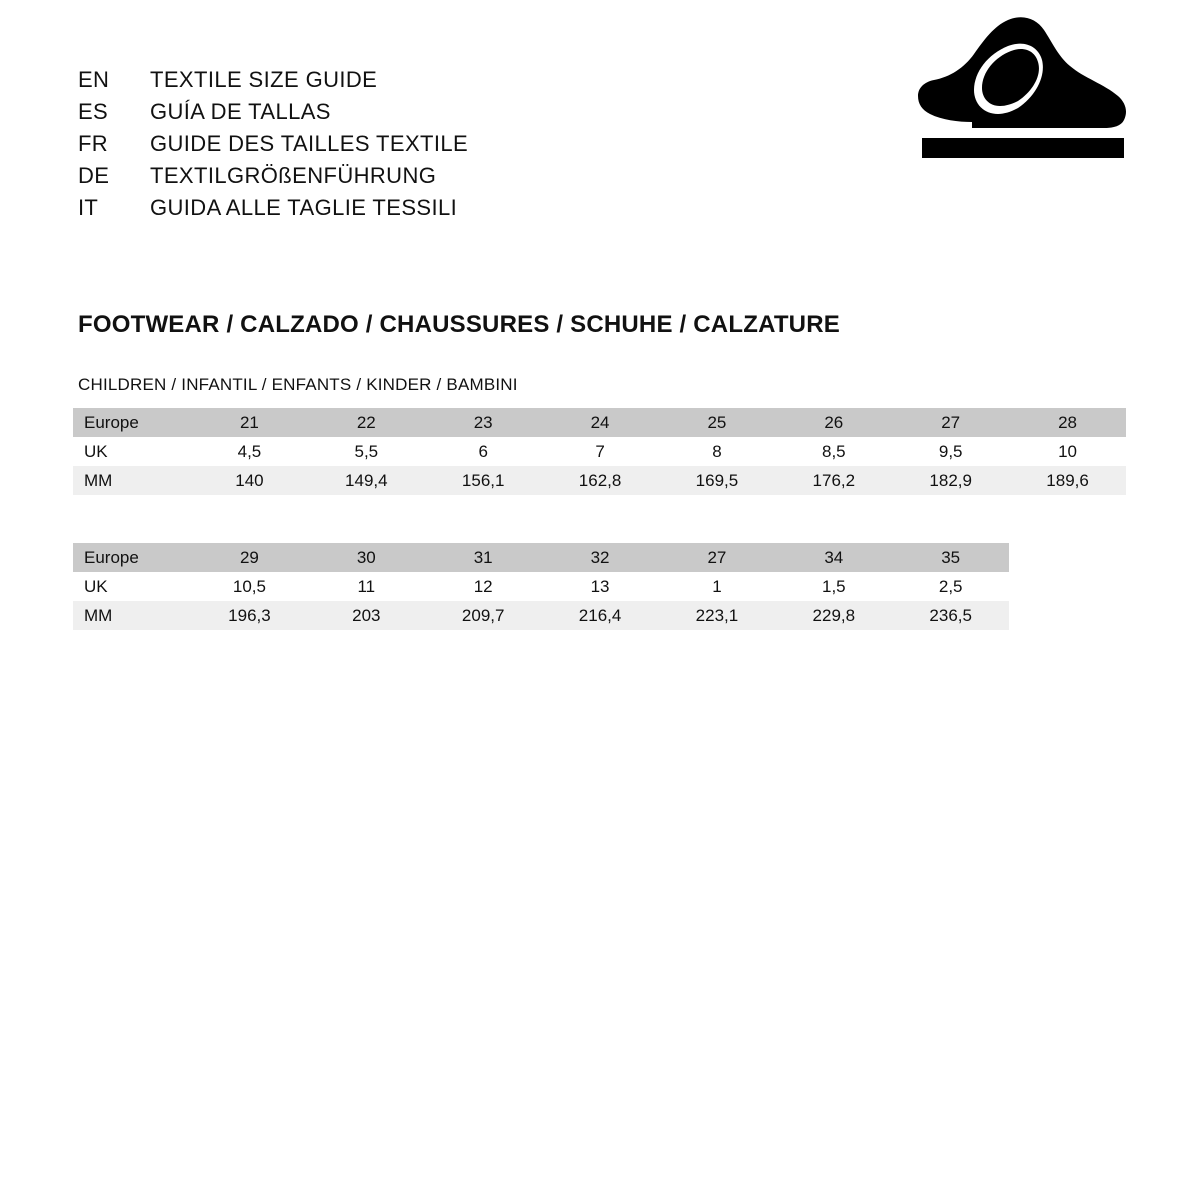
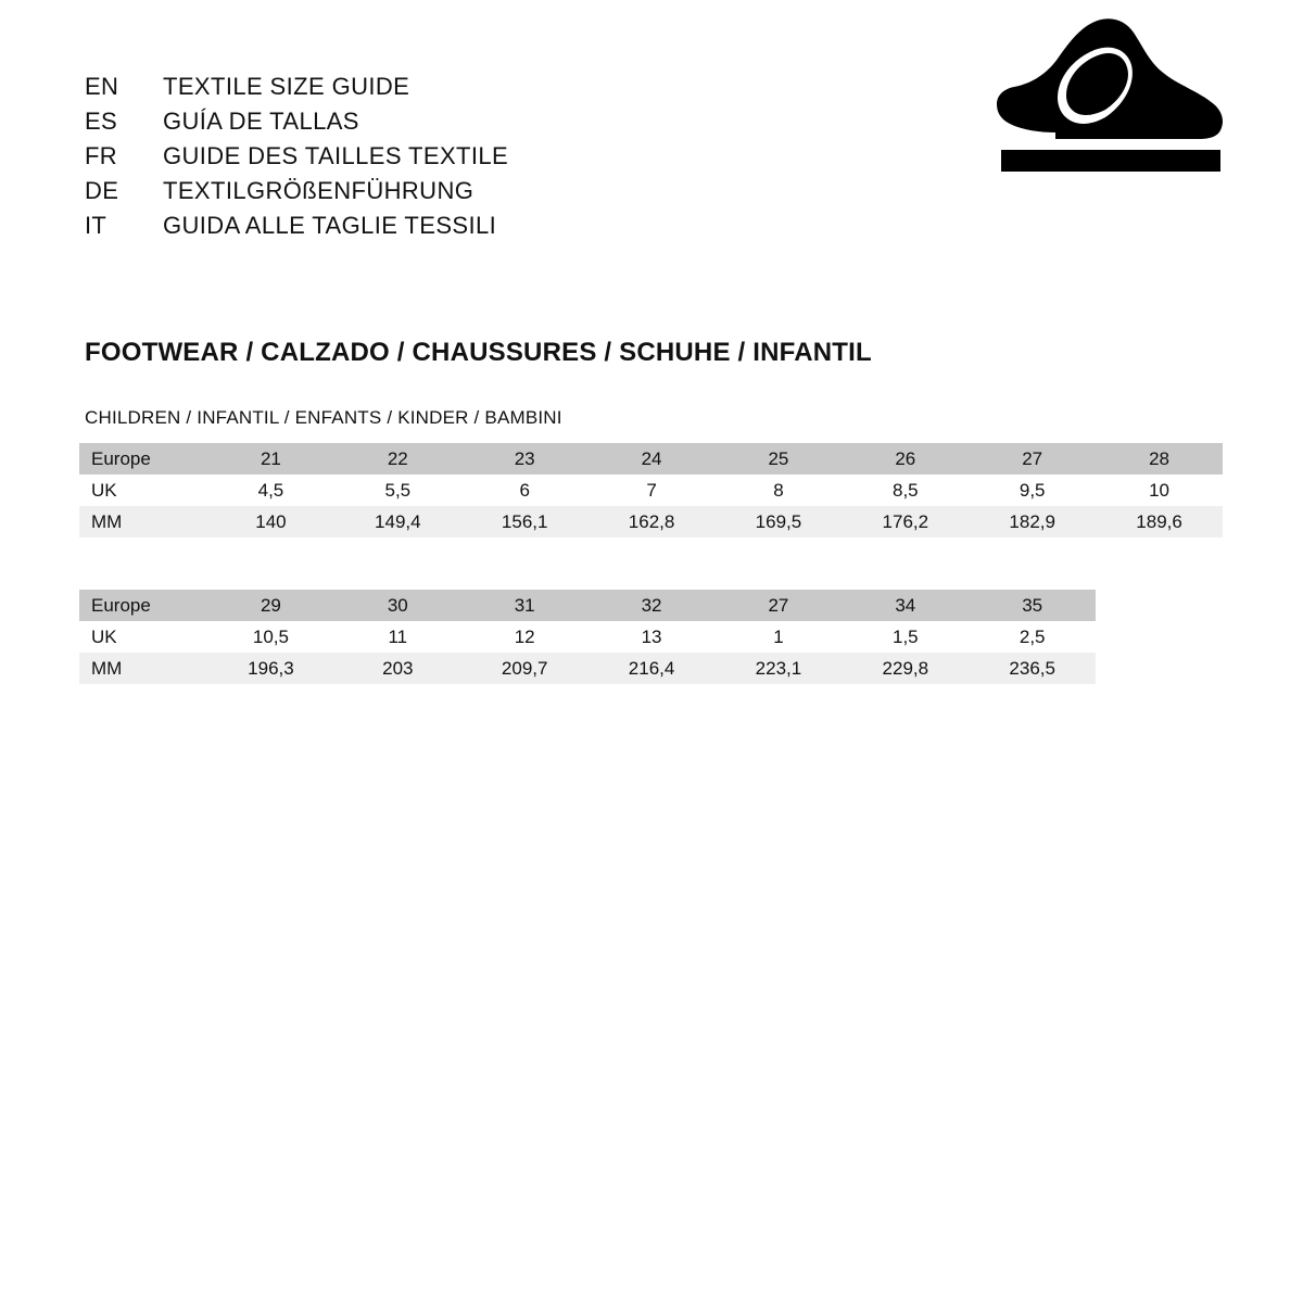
  EN
  TEXTILE SIZE GUIDE
  ES
  GUÍA DE TALLAS
  FR
  GUIDE DES TAILLES TEXTILE
  DE
  TEXTILGRÖßENFÜHRUNG
  IT
  GUIDA ALLE TAGLIE TESSILI
- FOOTWEAR / CALZADO / CHAUSSURES / SCHUHE / CALZATURE
+ FOOTWEAR / CALZADO / CHAUSSURES / SCHUHE / INFANTIL
  CHILDREN / INFANTIL / ENFANTS / KINDER / BAMBINI
  Europe	21	22	23	24	25	26	27	28
  UK	4,5	5,5	6	7	8	8,5	9,5	10
  MM	140	149,4	156,1	162,8	169,5	176,2	182,9	189,6
  Europe	29	30	31	32	27	34	35
  UK	10,5	11	12	13	1	1,5	2,5
  MM	196,3	203	209,7	216,4	223,1	229,8	236,5
